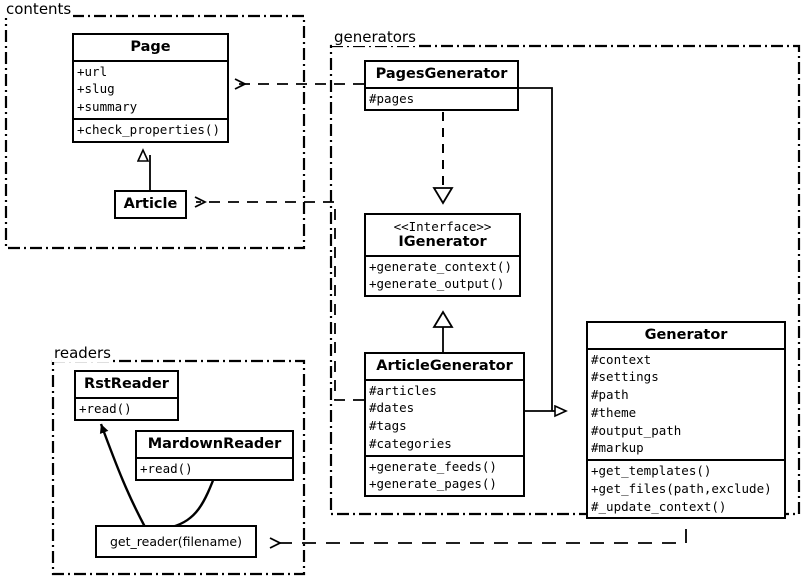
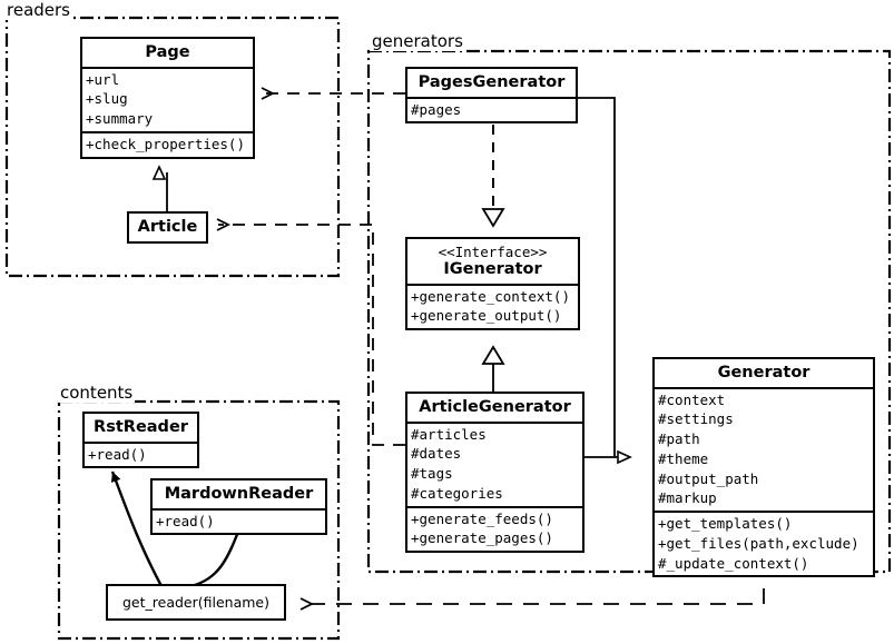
- contents
+ readers
  generators
- readers
+ contents
  Page
  +url
  +slug
  +summary
  +check_properties()
  Article
  PagesGenerator
  #pages
  <<Interface>>
  IGenerator
  +generate_context()
  +generate_output()
  ArticleGenerator
  #articles
  #dates
  #tags
  #categories
  +generate_feeds()
  +generate_pages()
  Generator
  #context
  #settings
  #path
  #theme
  #output_path
  #markup
  +get_templates()
  +get_files(path,exclude)
  #_update_context()
  RstReader
  +read()
  MardownReader
  +read()
  get_reader(filename)
